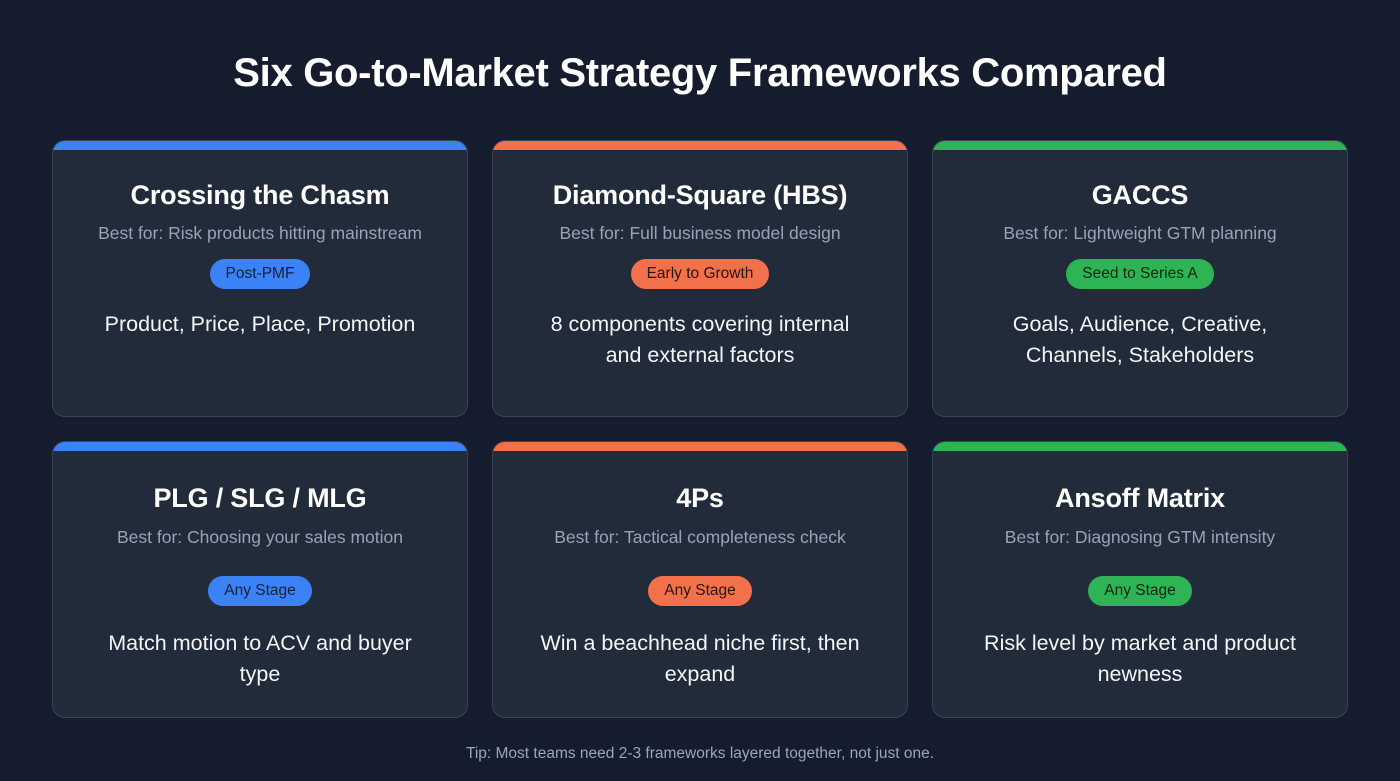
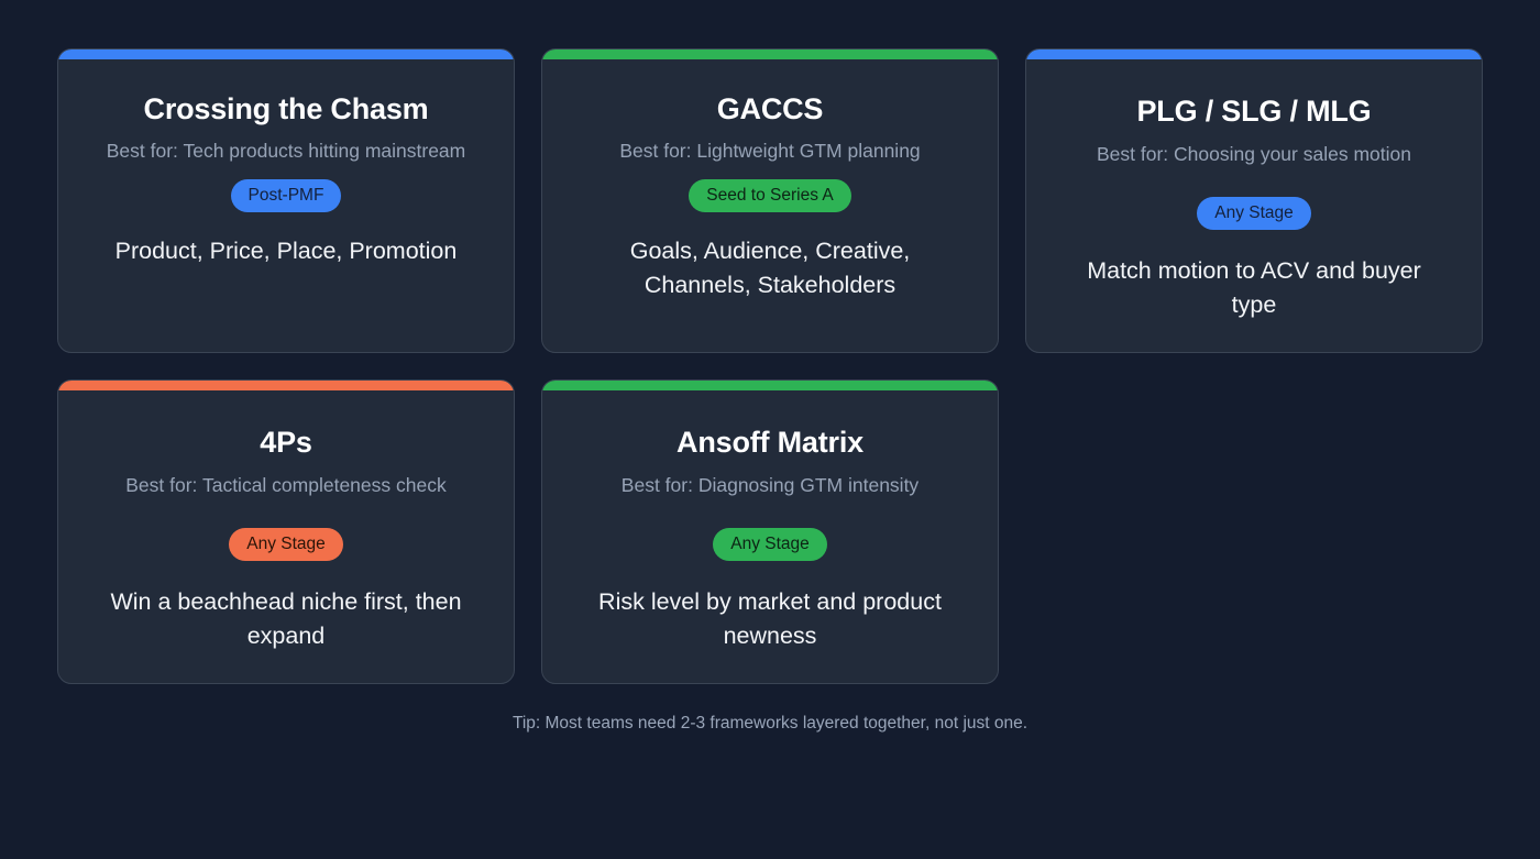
- Six Go-to-Market Strategy Frameworks Compared
  Crossing the Chasm
- Best for: Risk products hitting mainstream
+ Best for: Tech products hitting mainstream
  Post-PMF
  Product, Price, Place, Promotion
- Diamond-Square (HBS)
- Best for: Full business model design
- Early to Growth
- 8 components covering internal and external factors
  GACCS
  Best for: Lightweight GTM planning
  Seed to Series A
  Goals, Audience, Creative, Channels, Stakeholders
  PLG / SLG / MLG
  Best for: Choosing your sales motion
  Any Stage
  Match motion to ACV and buyer type
  4Ps
  Best for: Tactical completeness check
  Any Stage
  Win a beachhead niche first, then expand
  Ansoff Matrix
  Best for: Diagnosing GTM intensity
  Any Stage
  Risk level by market and product newness
  Tip: Most teams need 2-3 frameworks layered together, not just one.
